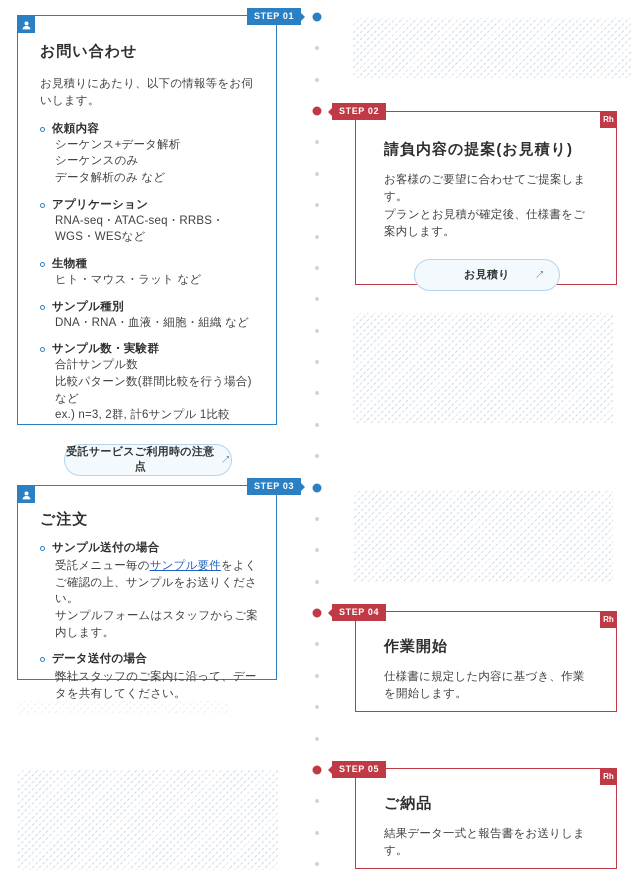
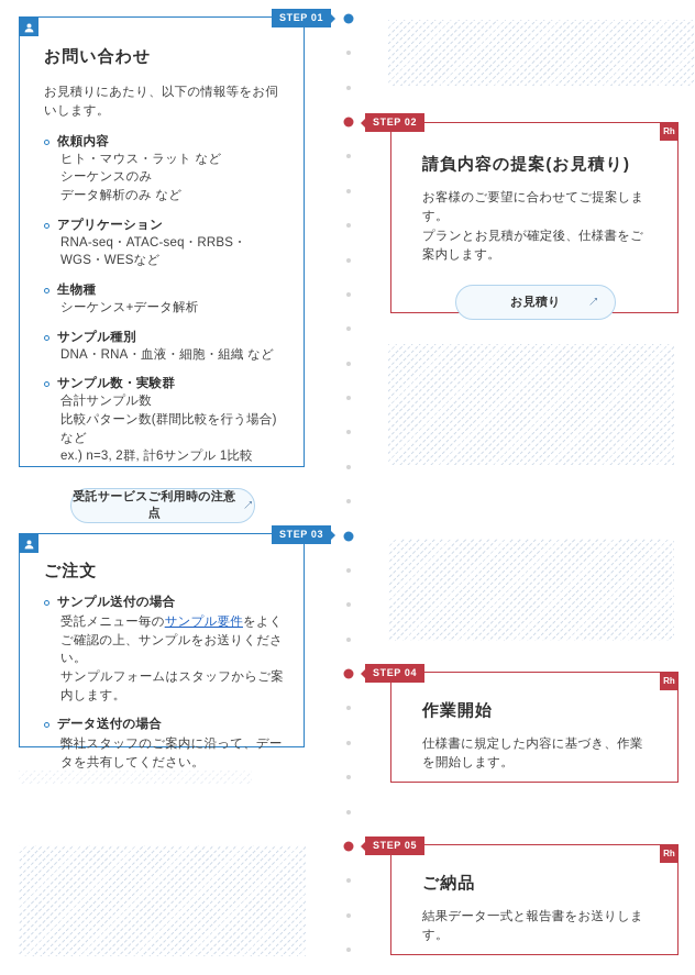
  お問い合わせ
  お見積りにあたり、以下の情報等をお伺いします。
  依頼内容
- シーケンス+データ解析
+ ヒト・マウス・ラット など
  シーケンスのみ
  データ解析のみ など
  アプリケーション
  RNA-seq・ATAC-seq・RRBS・WGS・WESなど
  生物種
- ヒト・マウス・ラット など
+ シーケンス+データ解析
  サンプル種別
  DNA・RNA・血液・細胞・組織 など
  サンプル数・実験群
  合計サンプル数
  比較パターン数(群間比較を行う場合) など
  ex.) n=3, 2群, 計6サンプル 1比較
  受託サービスご利用時の注意点
  ↗
  STEP 01
  Rh
  請負内容の提案(お見積り)
  お客様のご要望に合わせてご提案します。
  プランとお見積が確定後、仕様書をご案内します。
  お見積り
  ↗
  STEP 02
  ご注文
  サンプル送付の場合
  受託メニュー毎のサンプル要件をよくご確認の上、サンプルをお送りください。
  サンプルフォームはスタッフからご案内します。
  データ送付の場合
  弊社スタッフのご案内に沿って、データを共有してください。
  STEP 03
  Rh
  作業開始
  仕様書に規定した内容に基づき、作業を開始します。
  STEP 04
  Rh
  ご納品
  結果データ一式と報告書をお送りします。
  STEP 05
